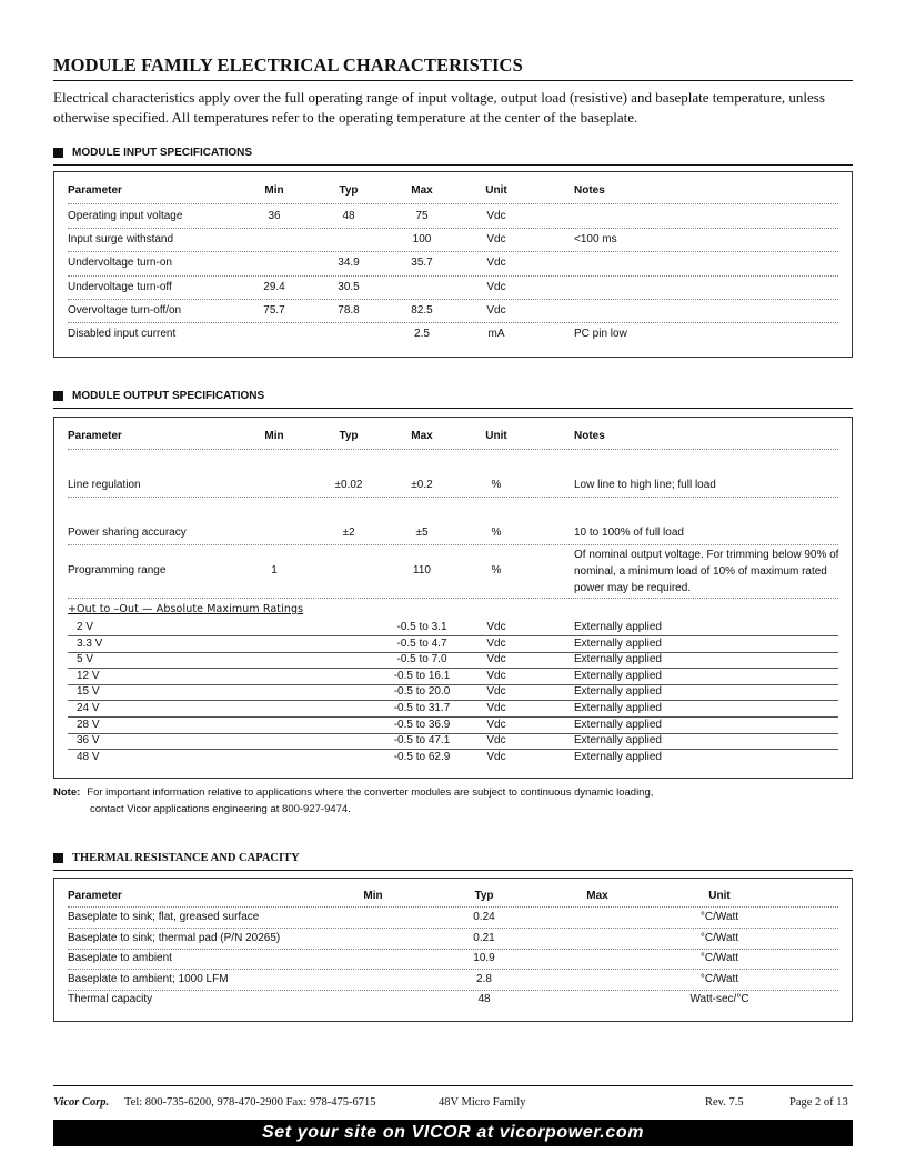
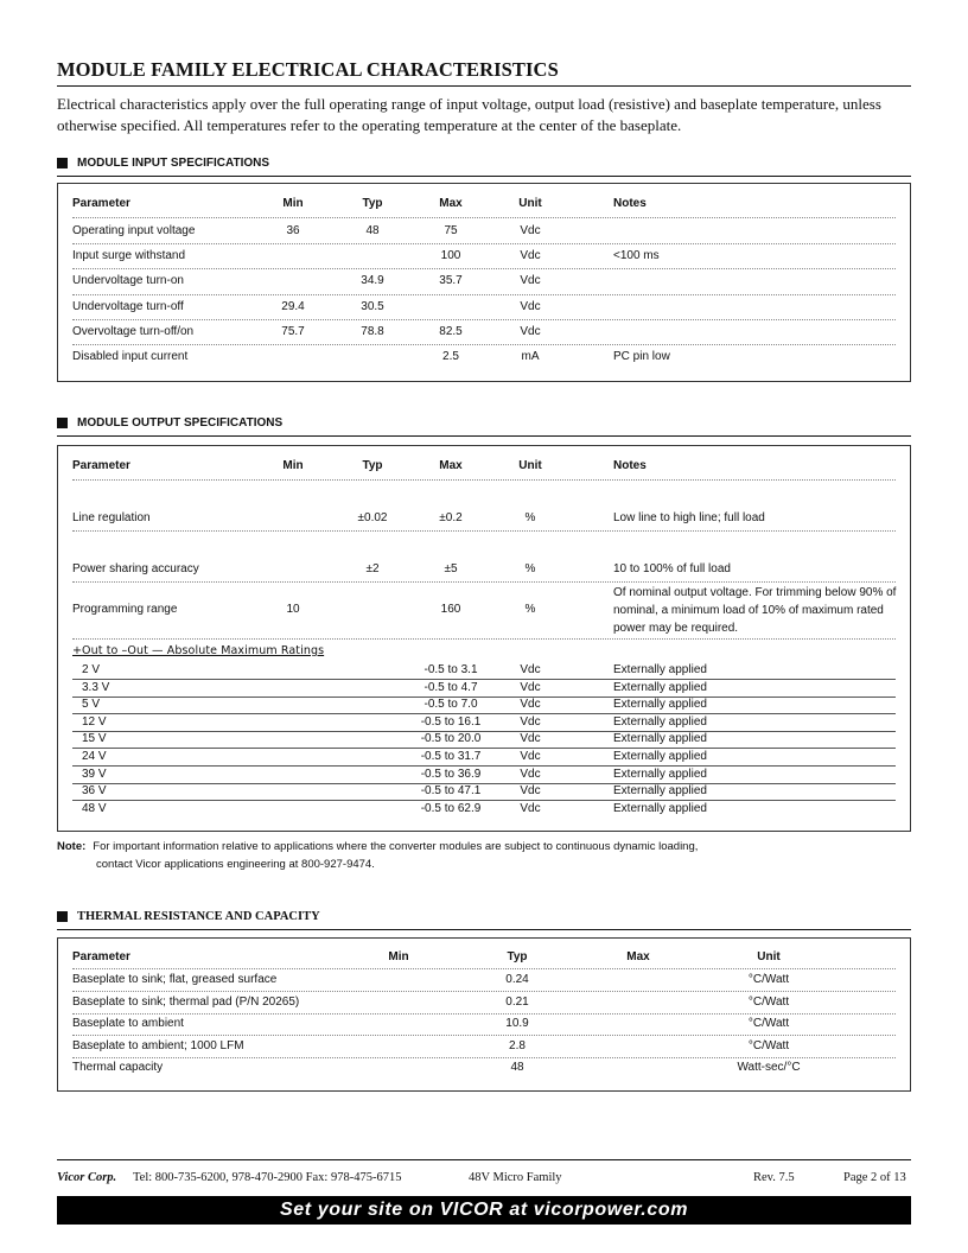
  MODULE FAMILY ELECTRICAL CHARACTERISTICS
  Electrical characteristics apply over the full operating range of input voltage, output load (resistive) and baseplate temperature, unless otherwise specified. All temperatures refer to the operating temperature at the center of the baseplate.
  MODULE INPUT SPECIFICATIONS
  Parameter
  Min
  Typ
  Max
  Unit
  Notes
  Operating input voltage
  36
  48
  75
  Vdc
  Input surge withstand
  100
  Vdc
  <100 ms
  Undervoltage turn-on
  34.9
  35.7
  Vdc
  Undervoltage turn-off
  29.4
  30.5
  Vdc
  Overvoltage turn-off/on
  75.7
  78.8
  82.5
  Vdc
  Disabled input current
  2.5
  mA
  PC pin low
  MODULE OUTPUT SPECIFICATIONS
  Parameter
  Min
  Typ
  Max
  Unit
  Notes
  Line regulation
  ±0.02
  ±0.2
  %
  Low line to high line; full load
  Power sharing accuracy
  ±2
  ±5
  %
  10 to 100% of full load
  Programming range
- 1
+ 10
- 110
+ 160
  %
  Of nominal output voltage. For trimming below 90% of nominal, a minimum load of 10% of maximum rated power may be required.
  +Out to –Out — Absolute Maximum Ratings
  2 V
  -0.5 to 3.1
  Vdc
  Externally applied
  3.3 V
  -0.5 to 4.7
  Vdc
  Externally applied
  5 V
  -0.5 to 7.0
  Vdc
  Externally applied
  12 V
  -0.5 to 16.1
  Vdc
  Externally applied
  15 V
  -0.5 to 20.0
  Vdc
  Externally applied
  24 V
  -0.5 to 31.7
  Vdc
  Externally applied
- 28 V
+ 39 V
  -0.5 to 36.9
  Vdc
  Externally applied
  36 V
  -0.5 to 47.1
  Vdc
  Externally applied
  48 V
  -0.5 to 62.9
  Vdc
  Externally applied
  Note: For important information relative to applications where the converter modules are subject to continuous dynamic loading,
  contact Vicor applications engineering at 800-927-9474.
  THERMAL RESISTANCE AND CAPACITY
  Parameter
  Min
  Typ
  Max
  Unit
  Baseplate to sink; flat, greased surface
  0.24
  °C/Watt
  Baseplate to sink; thermal pad (P/N 20265)
  0.21
  °C/Watt
  Baseplate to ambient
  10.9
  °C/Watt
  Baseplate to ambient; 1000 LFM
  2.8
  °C/Watt
  Thermal capacity
  48
  Watt-sec/°C
  Vicor Corp.
  Tel: 800-735-6200, 978-470-2900 Fax: 978-475-6715
  48V Micro Family
  Rev. 7.5
  Page 2 of 13
  Set your site on VICOR at vicorpower.com
